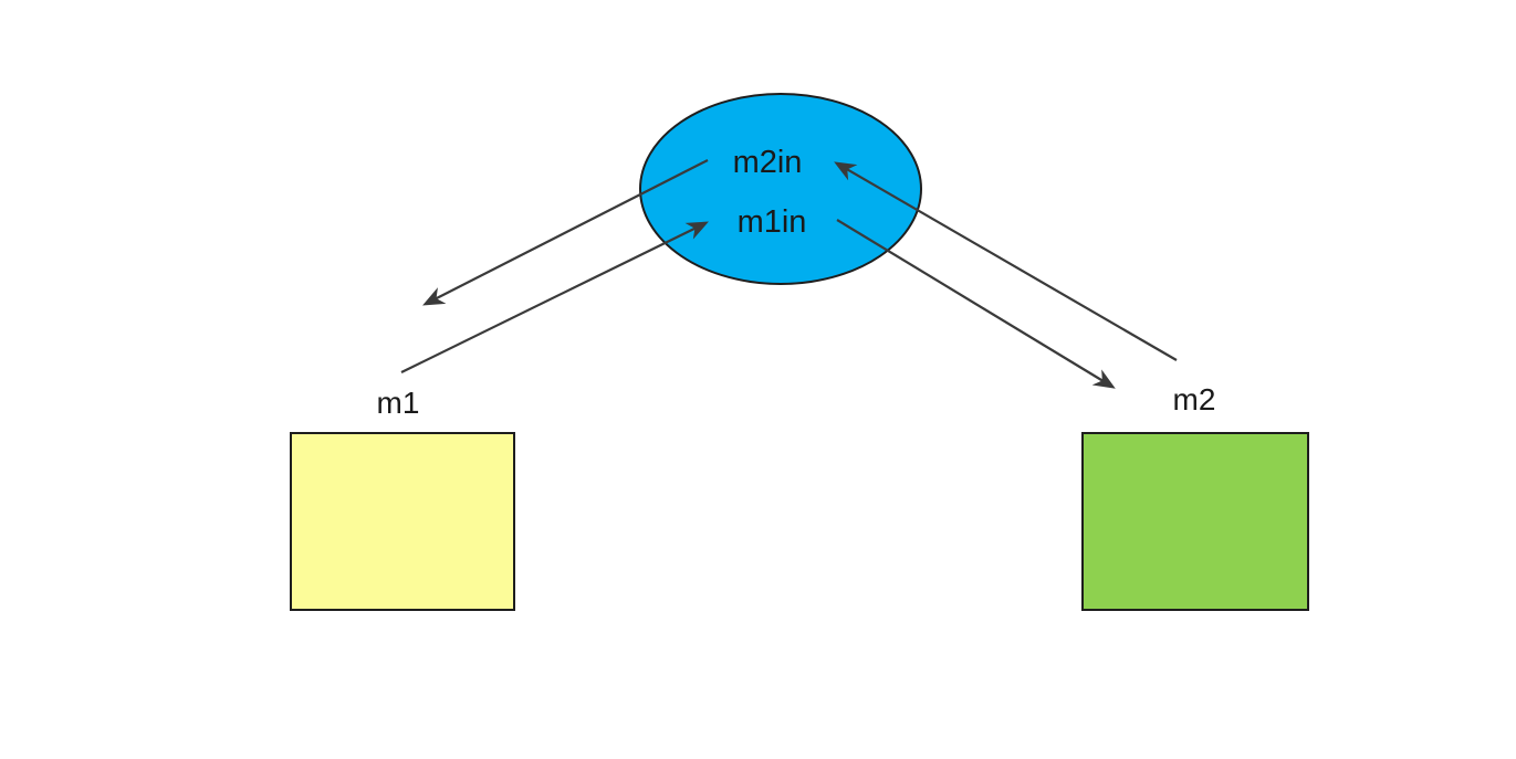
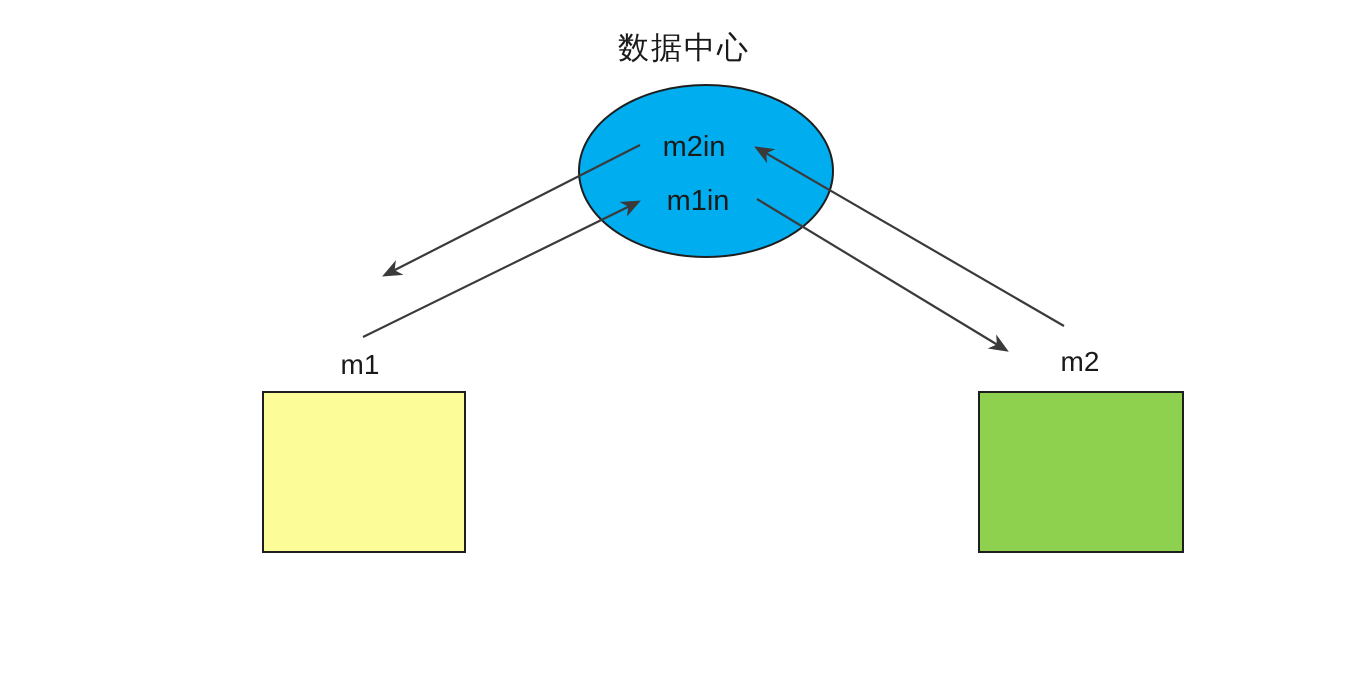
+ 数据中心
  m2in
  m1in
  m1
  m2
